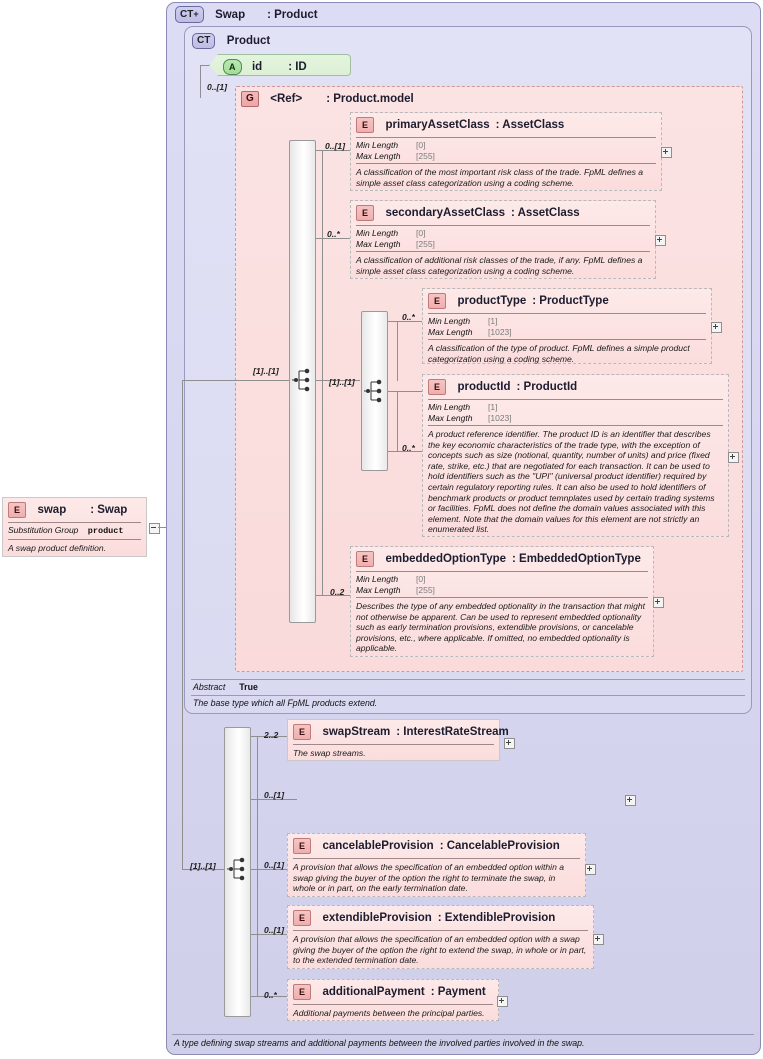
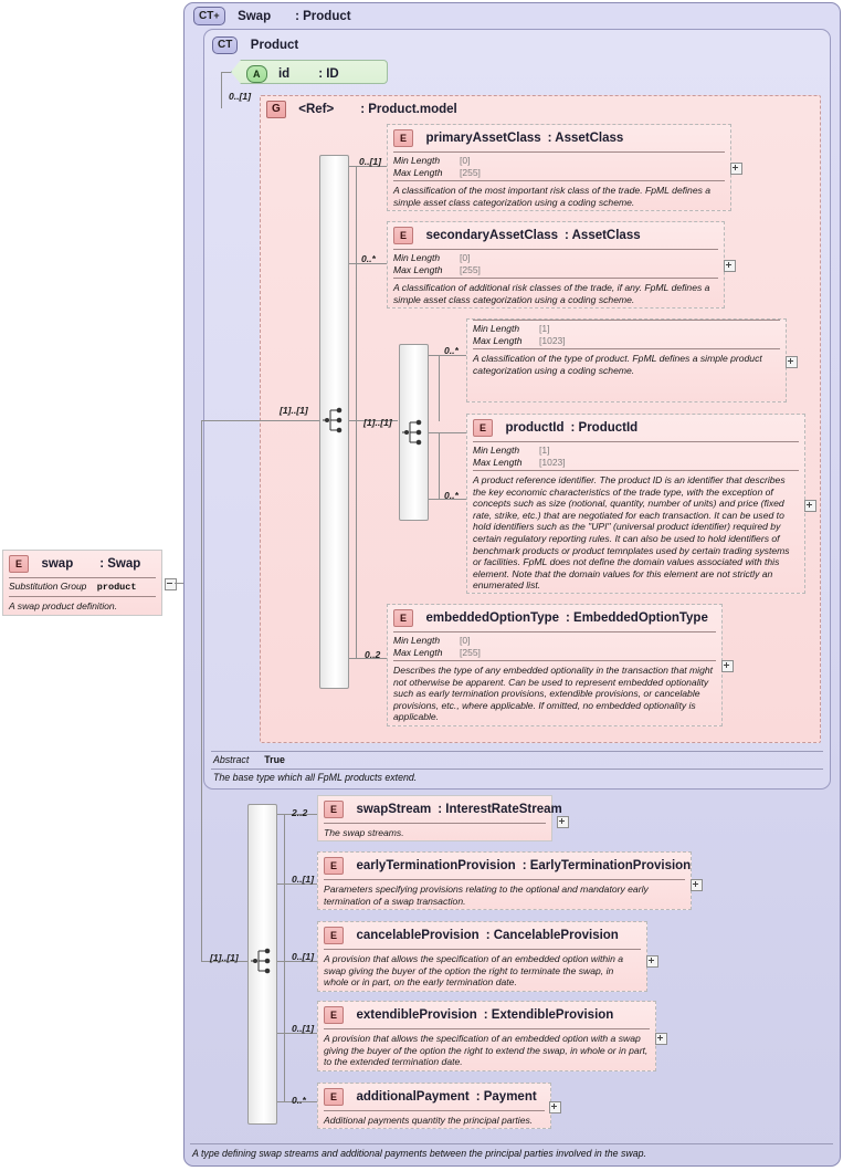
  E swap : Swap
  Substitution Group product
  A swap product definition.
  CT+ Swap : Product
  CT Product
  A id : ID
  0..[1]
  G <Ref> : Product.model
  [1]..[1]
  E primaryAssetClass : AssetClass
  Min Length [0]
  Max Length [255]
  A classification of the most important risk class of the trade. FpML defines a simple asset class categorization using a coding scheme.
  0..[1]
  E secondaryAssetClass : AssetClass
  Min Length [0]
  Max Length [255]
  A classification of additional risk classes of the trade, if any. FpML defines a simple asset class categorization using a coding scheme.
  0..*
  [1]..[1]
- E productType : ProductType
  Min Length [1]
  Max Length [1023]
  A classification of the type of product. FpML defines a simple product categorization using a coding scheme.
  0..*
  E productId : ProductId
  Min Length [1]
  Max Length [1023]
  A product reference identifier. The product ID is an identifier that describes the key economic characteristics of the trade type, with the exception of concepts such as size (notional, quantity, number of units) and price (fixed rate, strike, etc.) that are negotiated for each transaction. It can be used to hold identifiers such as the "UPI" (universal product identifier) required by certain regulatory reporting rules. It can also be used to hold identifiers of benchmark products or product temnplates used by certain trading systems or facilities. FpML does not define the domain values associated with this element. Note that the domain values for this element are not strictly an enumerated list.
  0..*
  E embeddedOptionType : EmbeddedOptionType
  Min Length [0]
  Max Length [255]
  Describes the type of any embedded optionality in the transaction that might not otherwise be apparent. Can be used to represent embedded optionality such as early termination provisions, extendible provisions, or cancelable provisions, etc., where applicable. If omitted, no embedded optionality is applicable.
  0..2
  Abstract True
  The base type which all FpML products extend.
  [1]..[1]
  E swapStream : InterestRateStream
  The swap streams.
  2..2
+ E earlyTerminationProvision : EarlyTerminationProvision
+ Parameters specifying provisions relating to the optional and mandatory early termination of a swap transaction.
  0..[1]
  E cancelableProvision : CancelableProvision
  A provision that allows the specification of an embedded option within a swap giving the buyer of the option the right to terminate the swap, in whole or in part, on the early termination date.
  0..[1]
  E extendibleProvision : ExtendibleProvision
  A provision that allows the specification of an embedded option with a swap giving the buyer of the option the right to extend the swap, in whole or in part, to the extended termination date.
  0..[1]
  E additionalPayment : Payment
- Additional payments between the principal parties.
+ Additional payments quantity the principal parties.
  0..*
- A type defining swap streams and additional payments between the involved parties involved in the swap.
+ A type defining swap streams and additional payments between the principal parties involved in the swap.
